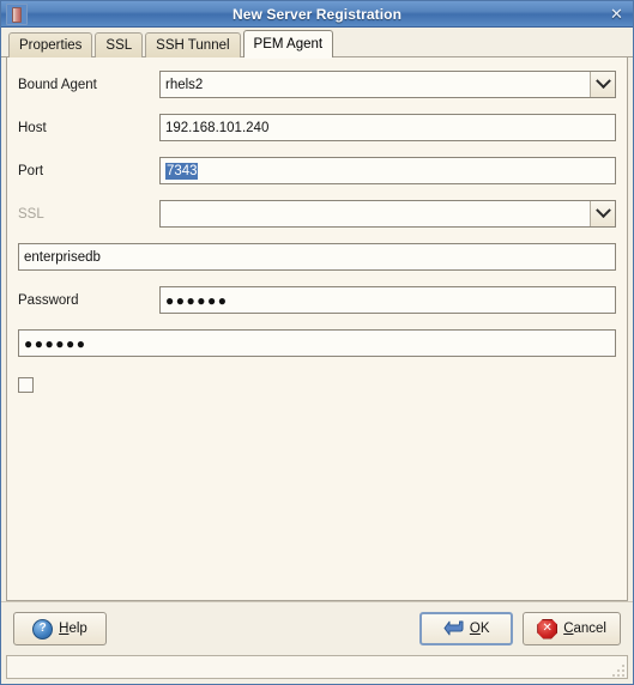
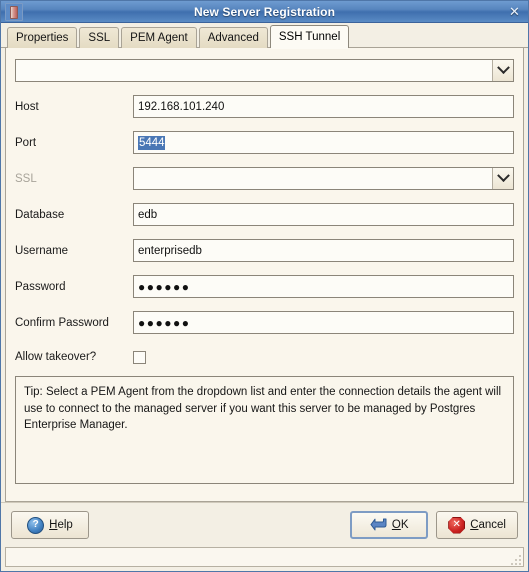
  New Server Registration
  ✕
  Properties
  SSL
- SSH Tunnel
+ PEM Agent
+ Advanced
- PEM Agent
+ SSH Tunnel
- Bound Agent
- rhels2
  Host
  192.168.101.240
  Port
- 7343
+ 5444
  SSL
+ Database
+ edb
+ Username
  enterprisedb
  Password
  ●●●●●●
+ Confirm Password
  ●●●●●●
+ Allow takeover?
+ Tip: Select a PEM Agent from the dropdown list and enter the connection details the agent will use to connect to the managed server if you want this server to be managed by Postgres Enterprise Manager.
  ?
  Help
  OK
  ✕
  Cancel
